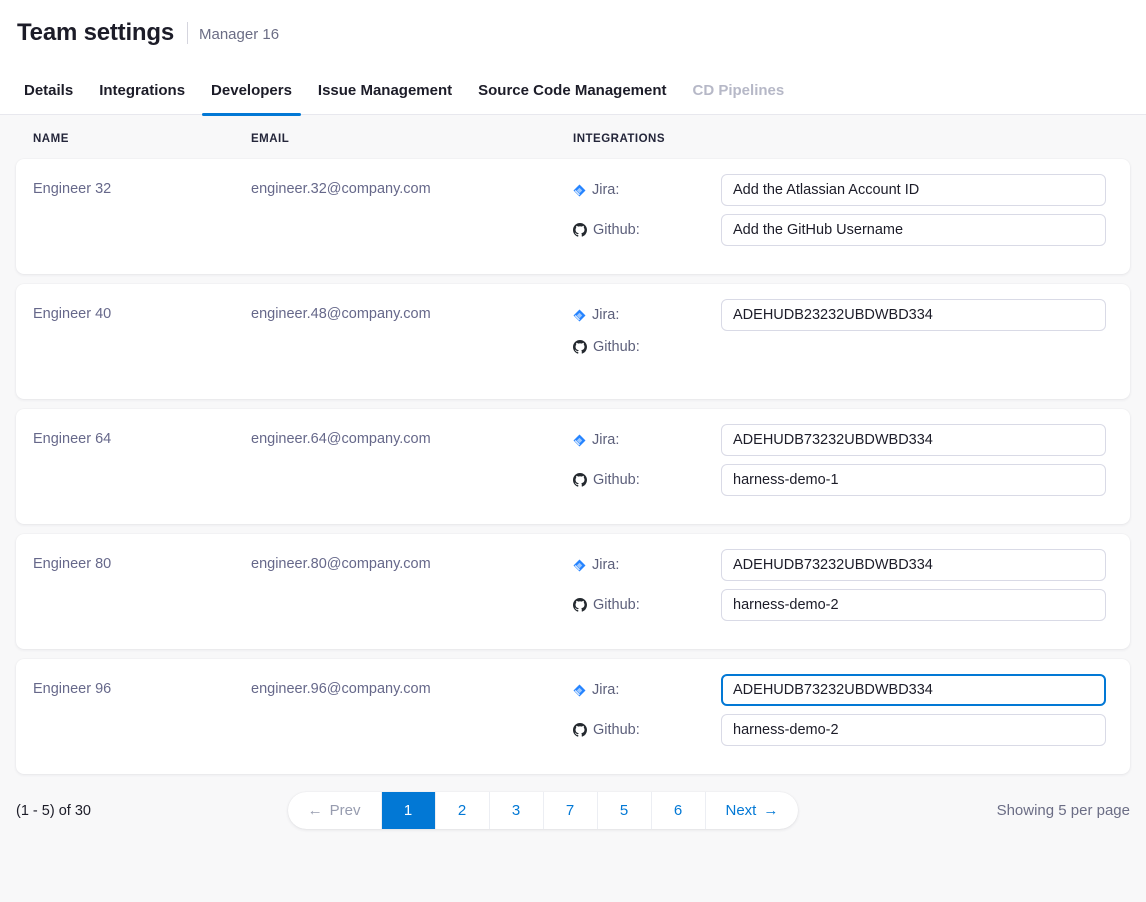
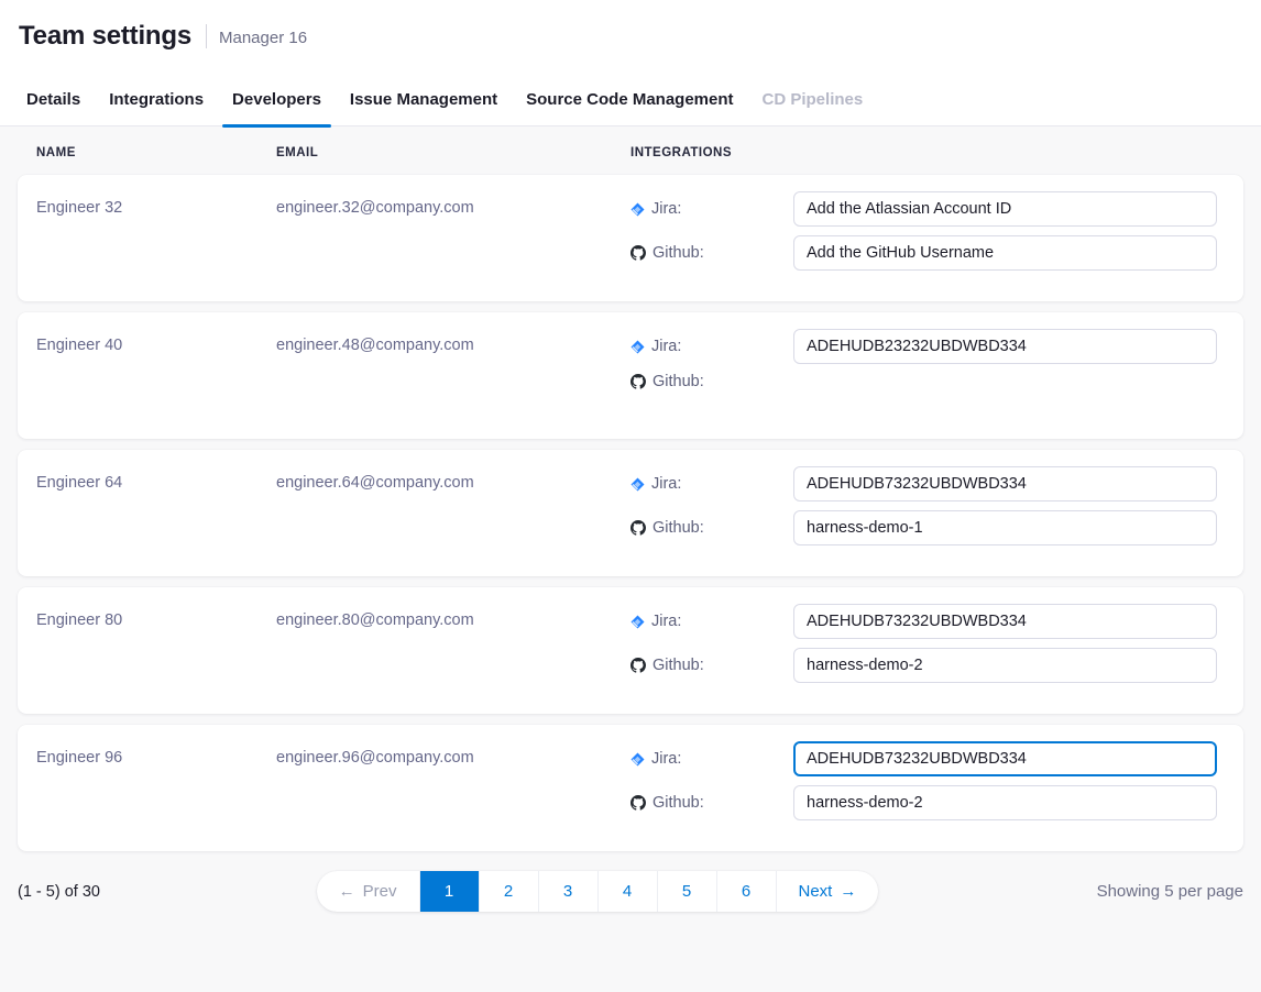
  Team settings
  Manager 16
  Details
  Integrations
  Developers
  Issue Management
  Source Code Management
  CD Pipelines
  NAME
  EMAIL
  INTEGRATIONS
  Engineer 32
  engineer.32@company.com
  Jira:
  Add the Atlassian Account ID
  Github:
  Add the GitHub Username
  Engineer 40
  engineer.48@company.com
  Jira:
  ADEHUDB23232UBDWBD334
  Github:
  Engineer 64
  engineer.64@company.com
  Jira:
  ADEHUDB73232UBDWBD334
  Github:
  harness-demo-1
  Engineer 80
  engineer.80@company.com
  Jira:
  ADEHUDB73232UBDWBD334
  Github:
  harness-demo-2
  Engineer 96
  engineer.96@company.com
  Jira:
  ADEHUDB73232UBDWBD334
  Github:
  harness-demo-2
  (1 - 5) of 30
  ←
  Prev
  1
  2
  3
- 7
+ 4
  5
  6
  Next
  →
  Showing 5 per page
